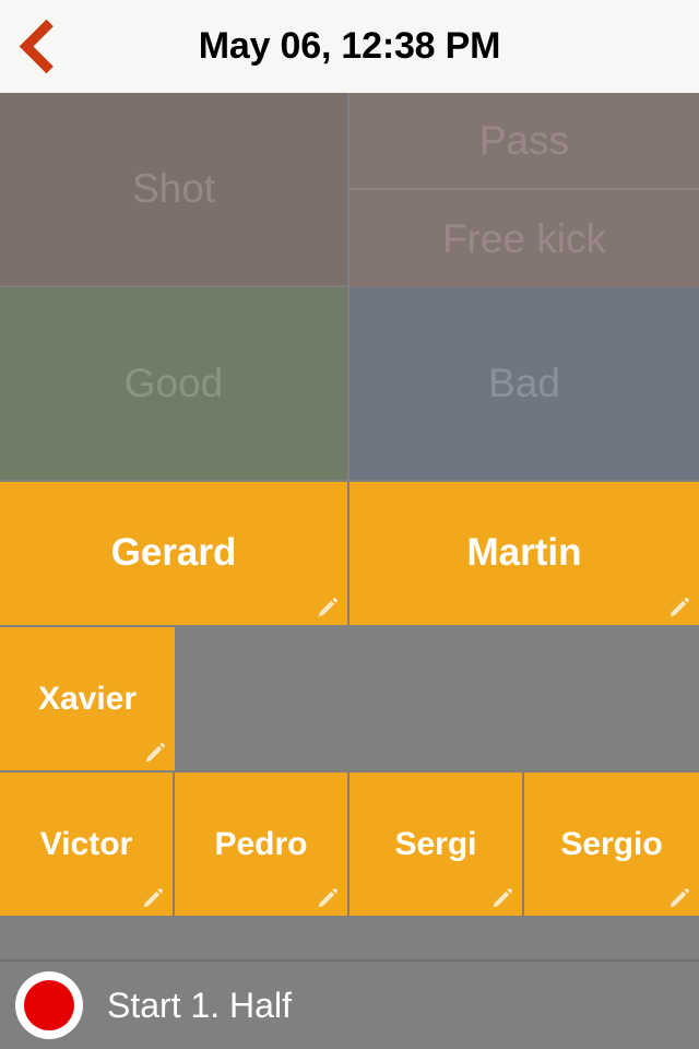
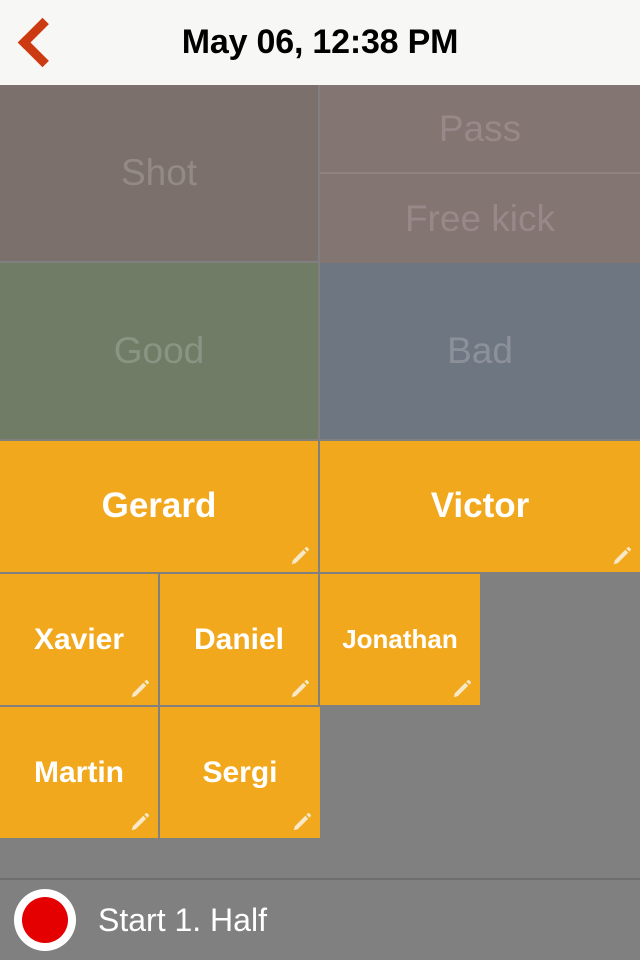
  May 06, 12:38 PM
  Shot
  Pass
  Free kick
  Good
  Bad
  Gerard
- Martin
+ Victor
  Xavier
+ Daniel
+ Jonathan
- Victor
+ Martin
- Pedro
  Sergi
- Sergio
  Start 1. Half
